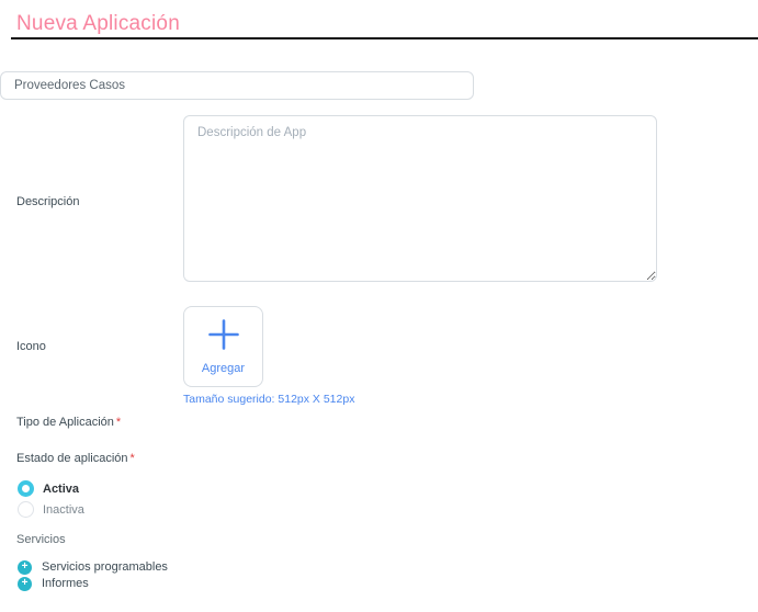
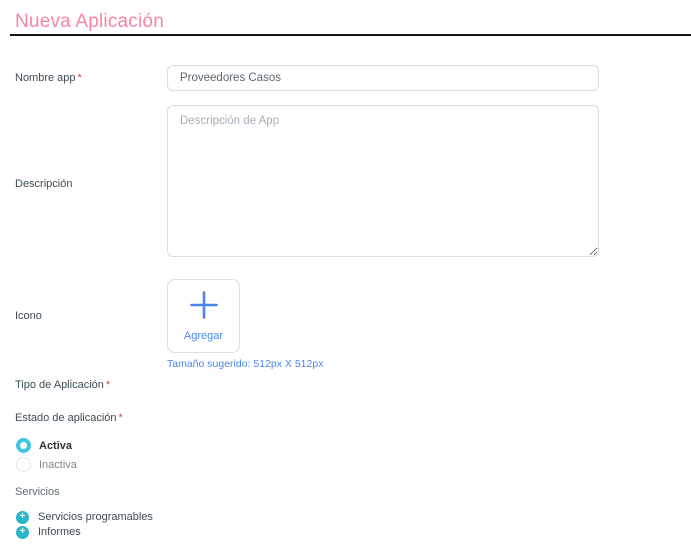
  Nueva Aplicación
+ Nombre app *
  Proveedores Casos
  Descripción
  Descripción de App
  Icono
  Agregar
  Tamaño sugerido: 512px X 512px
  Tipo de Aplicación *
  Estado de aplicación *
  Activa
  Inactiva
  Servicios
  +
  Servicios programables
  +
  Informes
